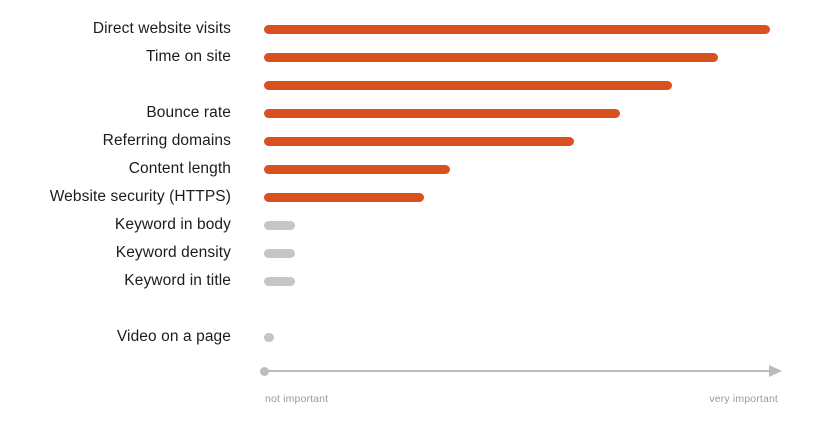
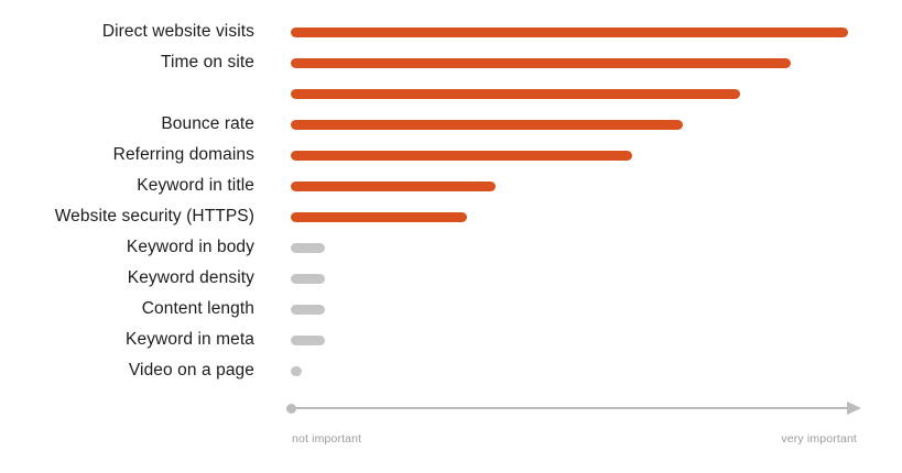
  Direct website visits
  Time on site
  Bounce rate
  Referring domains
- Content length
+ Keyword in title
  Website security (HTTPS)
  Keyword in body
  Keyword density
- Keyword in title
+ Content length
+ Keyword in meta
  Video on a page
  not important
  very important
